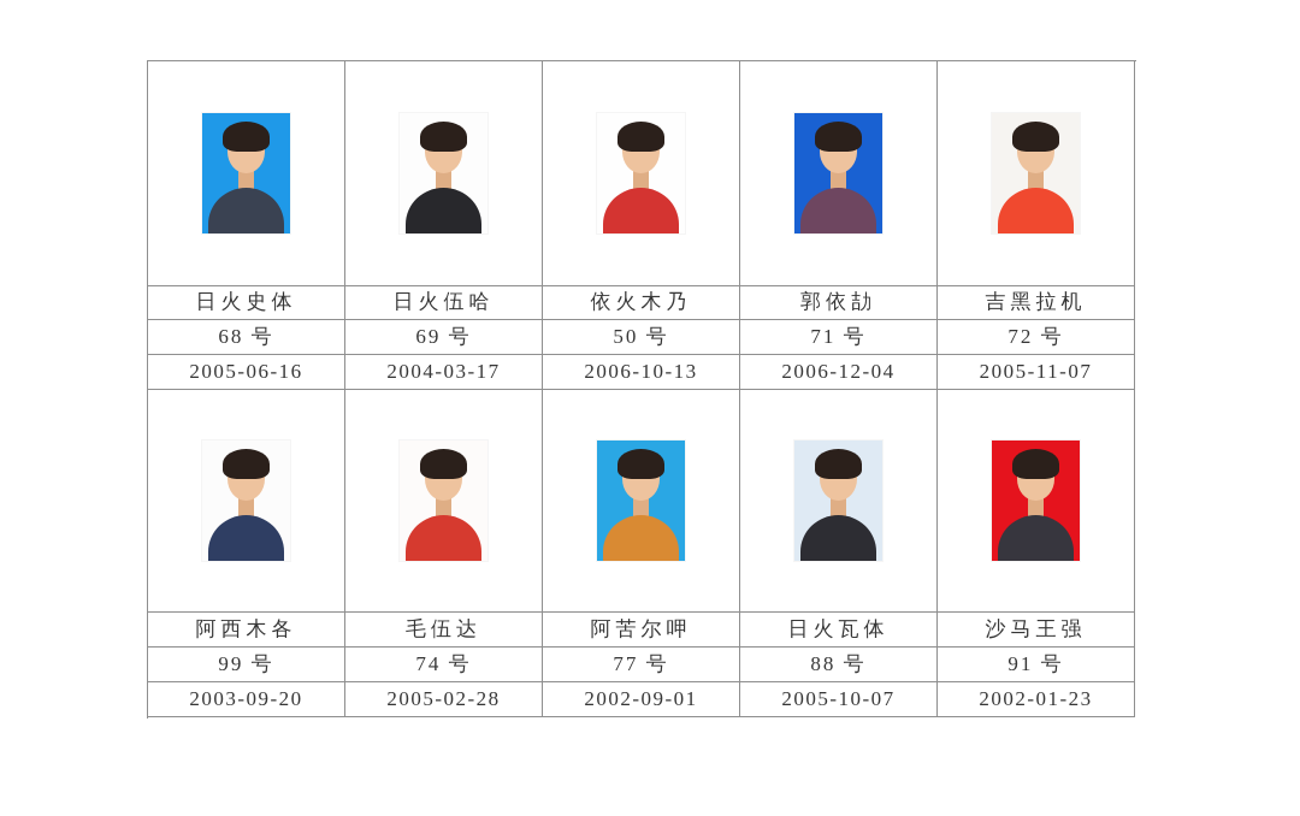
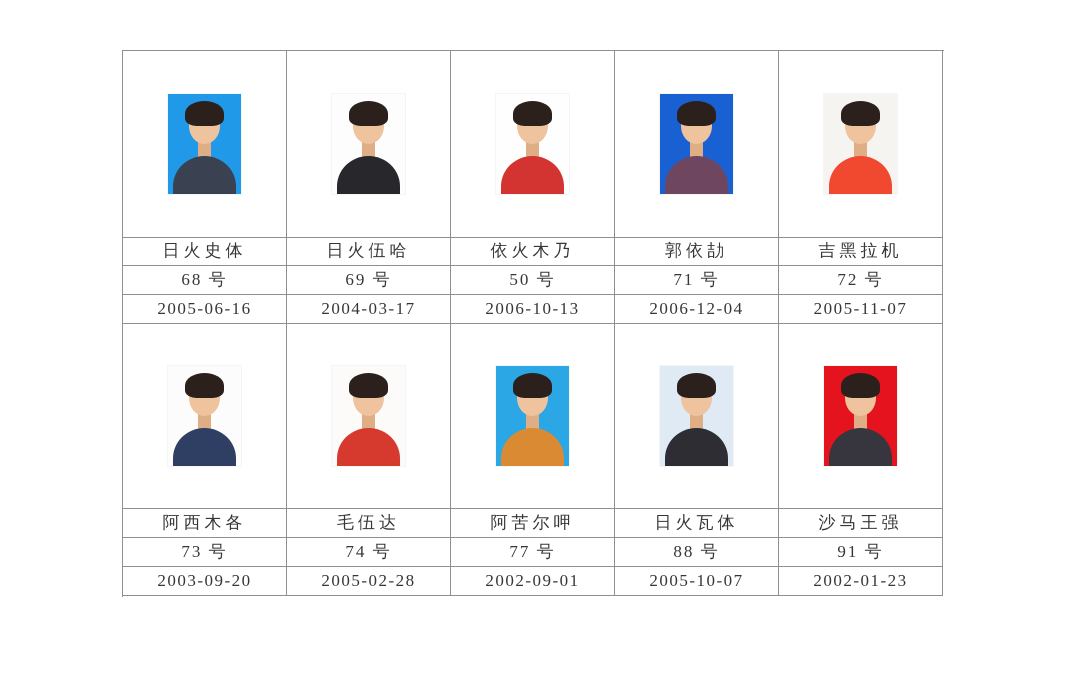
  日火史体
  日火伍哈
  依火木乃
  郭依劼
  吉黑拉机
  68 号
  69 号
  50 号
  71 号
  72 号
  2005-06-16
  2004-03-17
  2006-10-13
  2006-12-04
  2005-11-07
  阿西木各
  毛伍达
  阿苦尔呷
  日火瓦体
  沙马王强
- 99 号
+ 73 号
  74 号
  77 号
  88 号
  91 号
  2003-09-20
  2005-02-28
  2002-09-01
  2005-10-07
  2002-01-23
